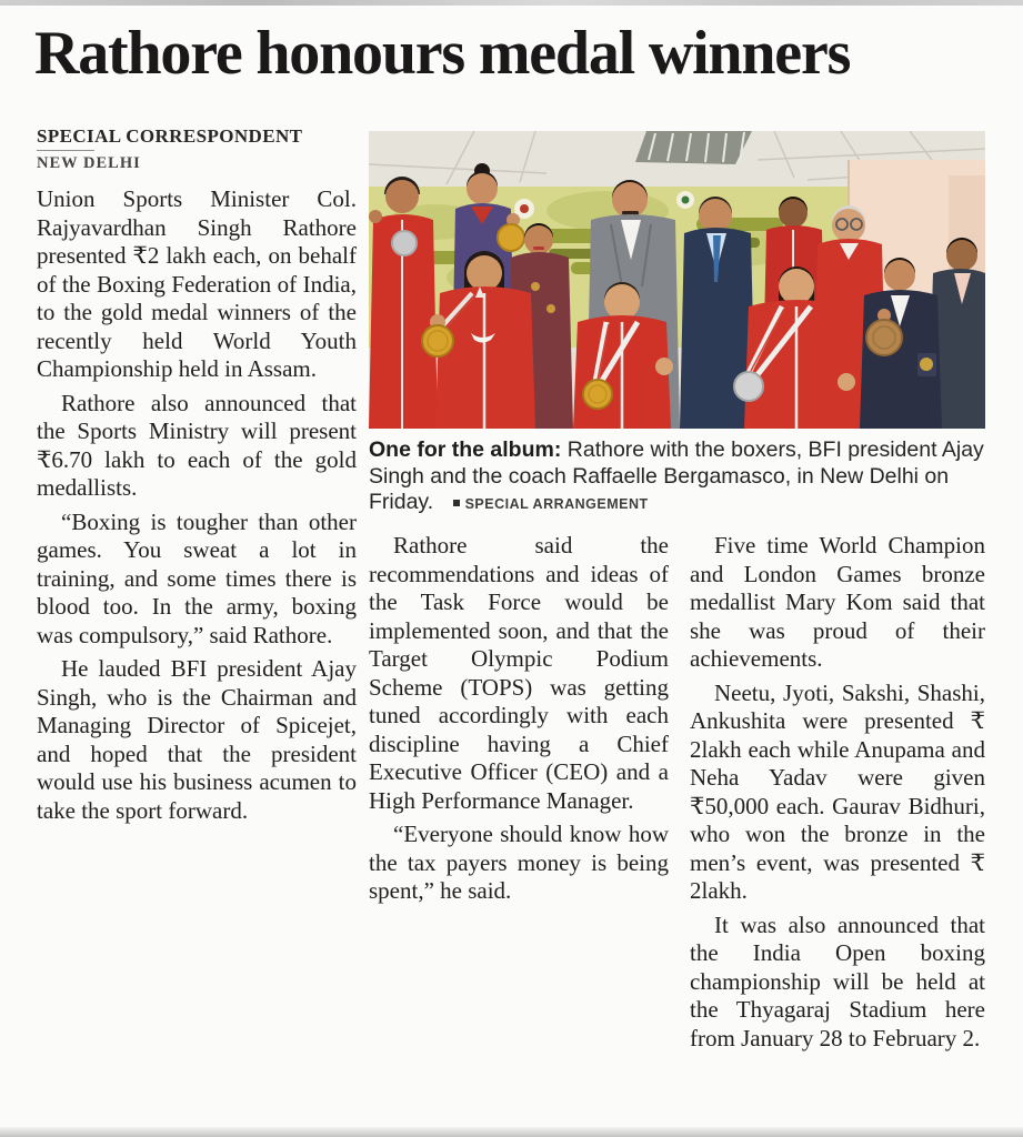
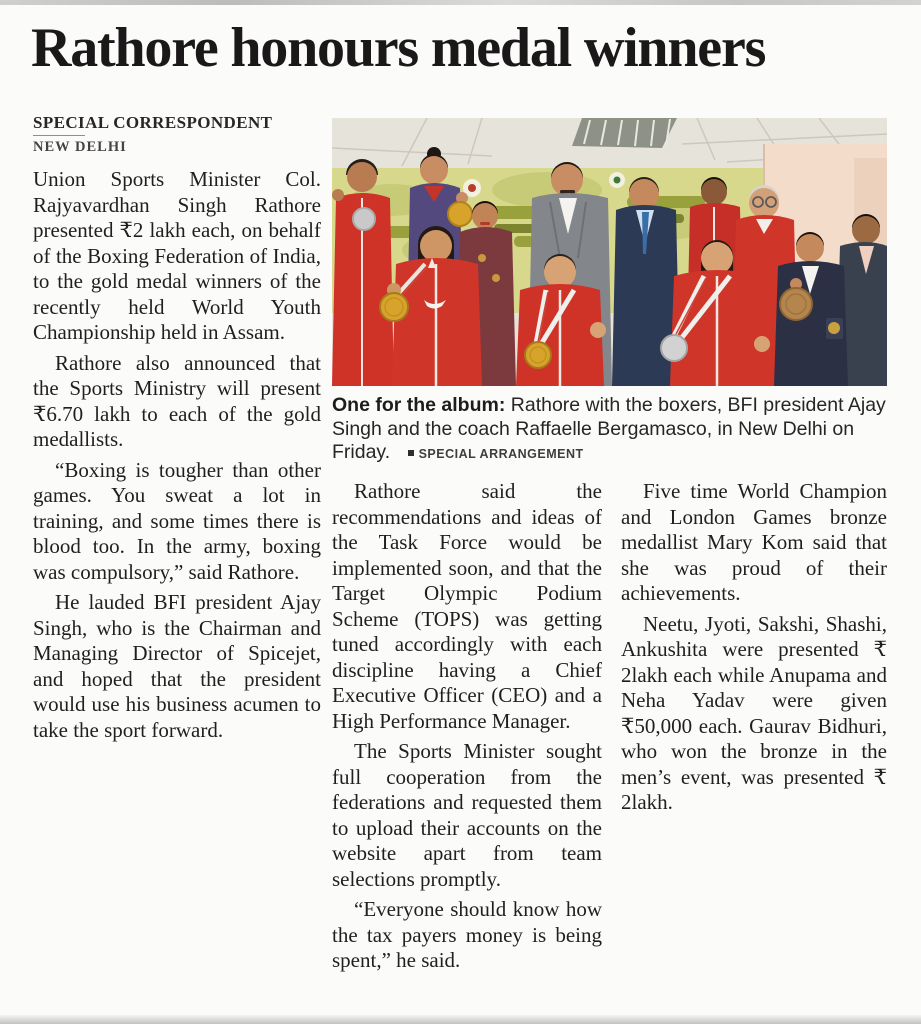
  Rathore honours medal winners
  SPECIAL CORRESPONDENT
  NEW DELHI
  Union Sports Minister Col. Rajyavardhan Singh Rathore presented ₹2 lakh each, on behalf of the Boxing Federation of India, to the gold medal winners of the recently held World Youth Championship held in Assam.
  Rathore also announced that the Sports Ministry will present ₹6.70 lakh to each of the gold medallists.
  “Boxing is tougher than other games. You sweat a lot in training, and some times there is blood too. In the army, boxing was compulsory,” said Rathore.
  He lauded BFI president Ajay Singh, who is the Chairman and Managing Director of Spicejet, and hoped that the president would use his business acumen to take the sport forward.
  One for the album: Rathore with the boxers, BFI president Ajay Singh and the coach Raffaelle Bergamasco, in New Delhi on Friday. SPECIAL ARRANGEMENT
  Rathore said the recommendations and ideas of the Task Force would be implemented soon, and that the Target Olympic Podium Scheme (TOPS) was getting tuned accordingly with each discipline having a Chief Executive Officer (CEO) and a High Performance Manager.
+ The Sports Minister sought full cooperation from the federations and requested them to upload their accounts on the website apart from team selections promptly.
  “Everyone should know how the tax payers money is being spent,” he said.
  Five time World Champion and London Games bronze medallist Mary Kom said that she was proud of their achievements.
  Neetu, Jyoti, Sakshi, Shashi, Ankushita were presented ₹ 2lakh each while Anupama and Neha Yadav were given ₹50,000 each. Gaurav Bidhuri, who won the bronze in the men’s event, was presented ₹ 2lakh.
- It was also announced that the India Open boxing championship will be held at the Thyagaraj Stadium here from January 28 to February 2.
